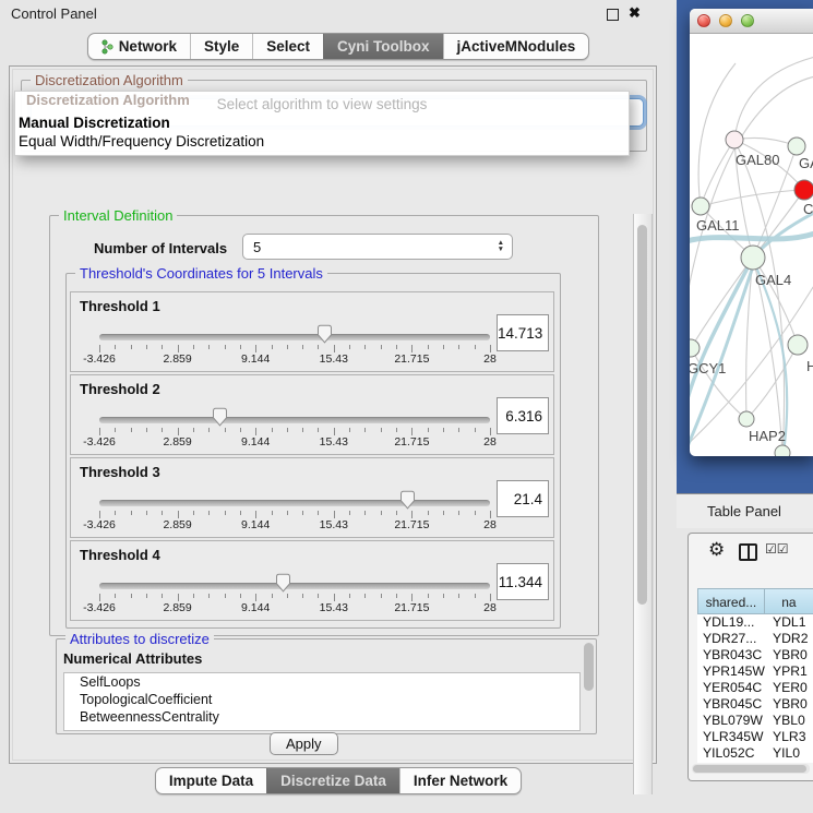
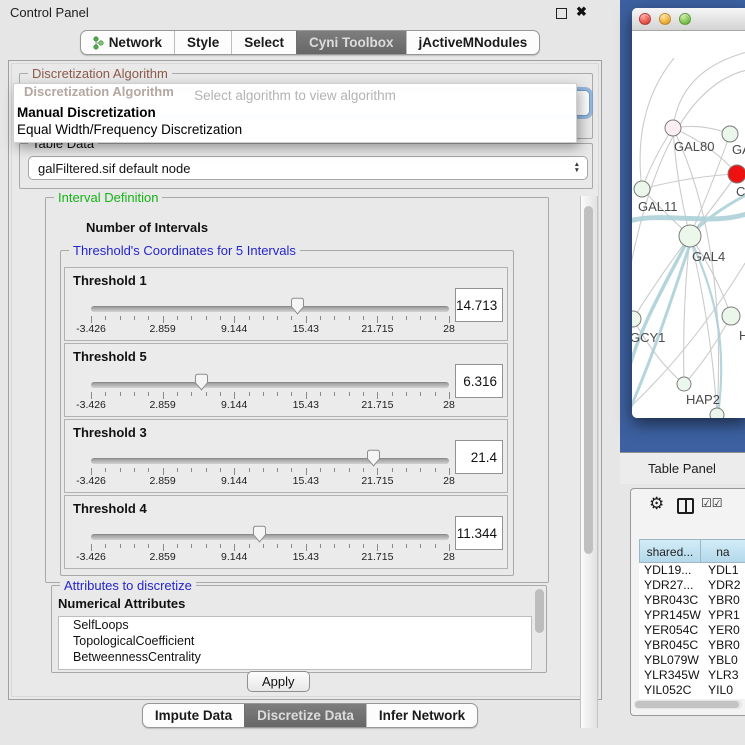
  Control Panel
  ✖
  Network
  Style
  Select
  Cyni Toolbox
  jActiveMNodules
  Discretization Algorithm
  Discretization Algorithm
- Select algorithm to view settings
+ Select algorithm to view algorithm
  Manual Discretization
  Equal Width/Frequency Discretization
+ Table Data
+ galFiltered.sif default node
  Interval Definition
  Number of Intervals
- 5
  Threshold's Coordinates for 5 Intervals
  Threshold 1
  -3.426
  2.859
  9.144
  15.43
  21.715
  28
  14.713
- Threshold 2
+ Threshold 5
  -3.426
  2.859
  9.144
  15.43
  21.715
  28
  6.316
  Threshold 3
  -3.426
  2.859
  9.144
  15.43
  21.715
  28
  21.4
  Threshold 4
  -3.426
  2.859
  9.144
  15.43
  21.715
  28
  11.344
  Attributes to discretize
  Numerical Attributes
  SelfLoops
  TopologicalCoefficient
  BetweennessCentrality
  Apply
  Impute Data
  Discretize Data
  Infer Network
  GAL80
  C
  GAL11
  GAL4
  GCY1
  H
  HAP2
  Table Panel
  ⚙
  ☑☑
  shared...
  na
  YDL19...
  YDL1
  YDR27...
  YDR2
  YBR043C
  YBR0
  YPR145W
  YPR1
  YER054C
  YER0
  YBR045C
  YBR0
  YBL079W
  YBL0
  YLR345W
  YLR3
  YIL052C
  YIL0
